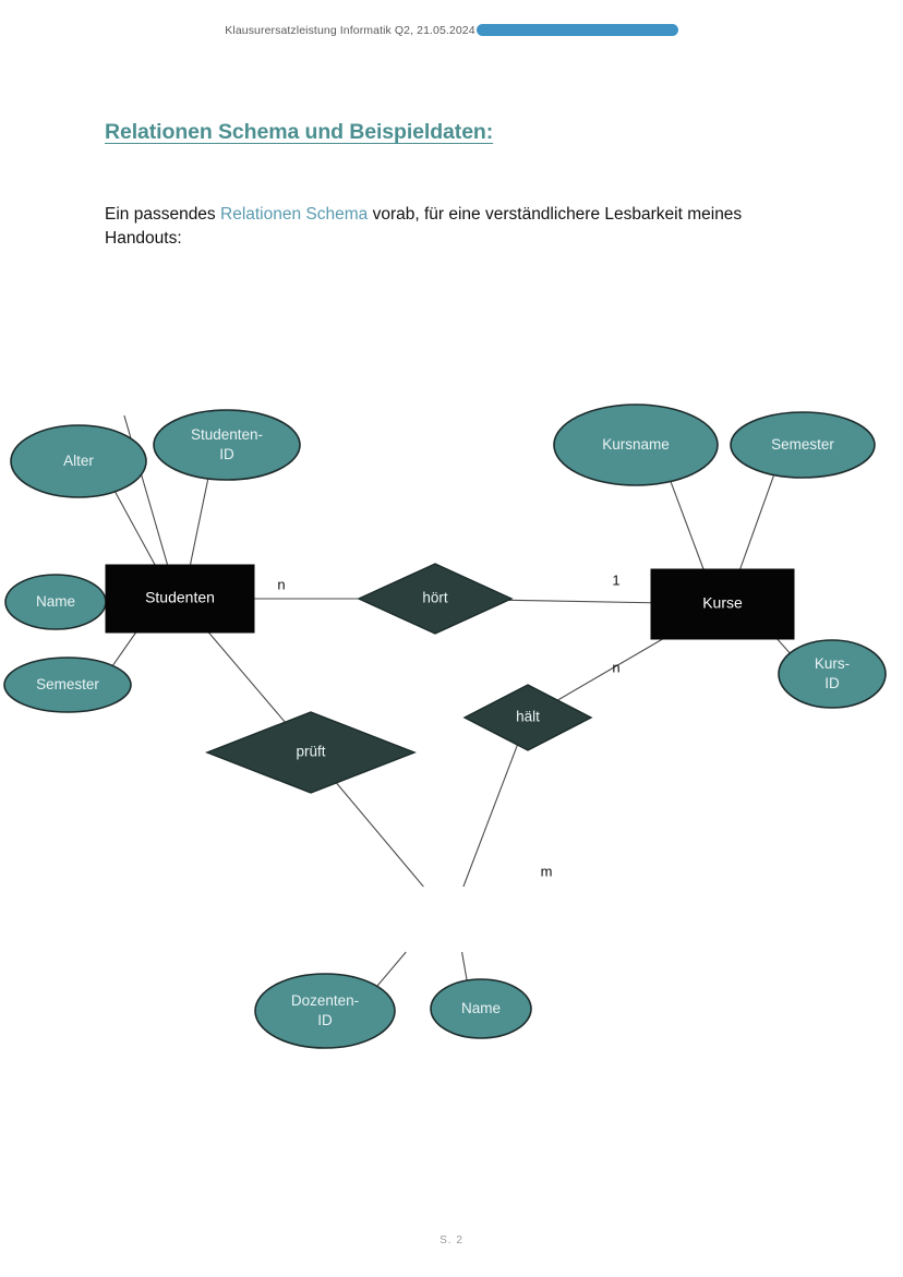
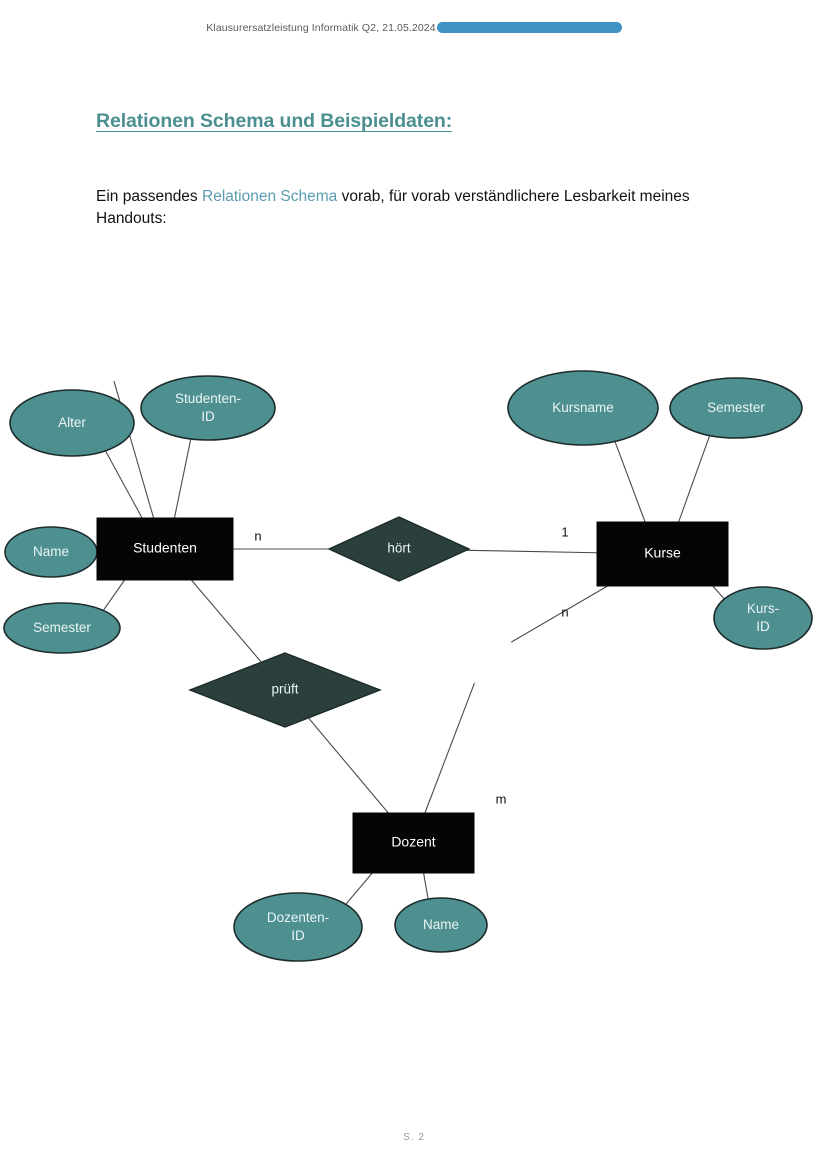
  Klausurersatzleistung Informatik Q2, 21.05.2024
  Relationen Schema und Beispieldaten:
- Ein passendes Relationen Schema vorab, für eine verständlichere Lesbarkeit meines Handouts:
+ Ein passendes Relationen Schema vorab, für vorab verständlichere Lesbarkeit meines Handouts:
  Alter
  Studenten- ID
  Name
  Semester
  Kursname
  Semester
  Kurs- ID
  Dozenten- ID
  Name
  hört
- hält
  prüft
  Studenten
  Kurse
+ Dozent
  n
  1
  n
  m
  S. 2
